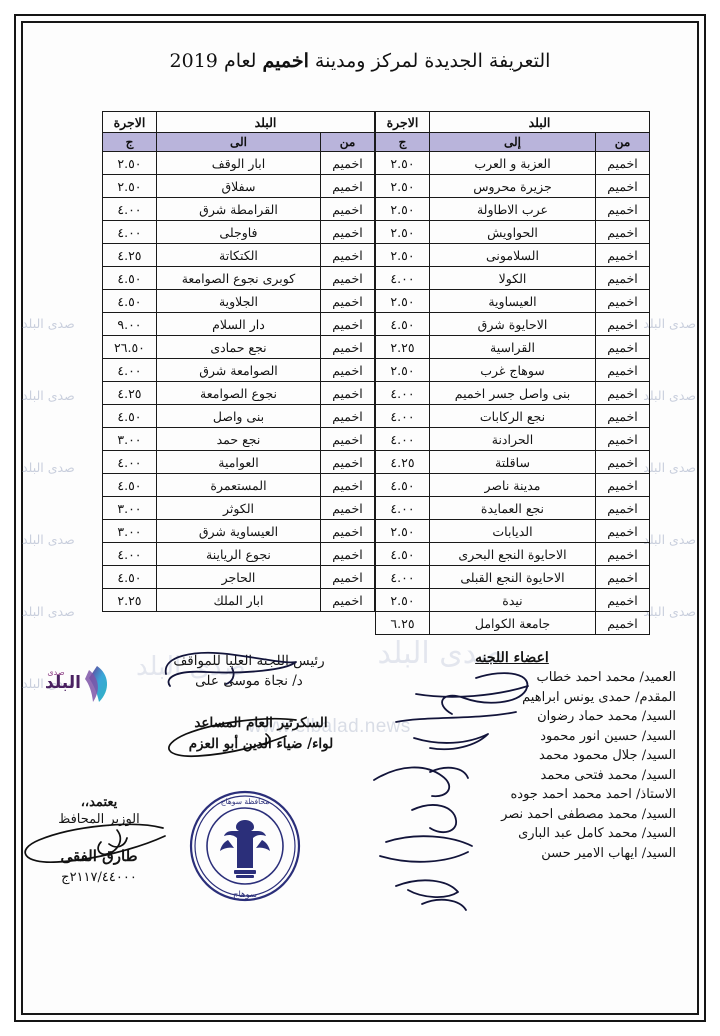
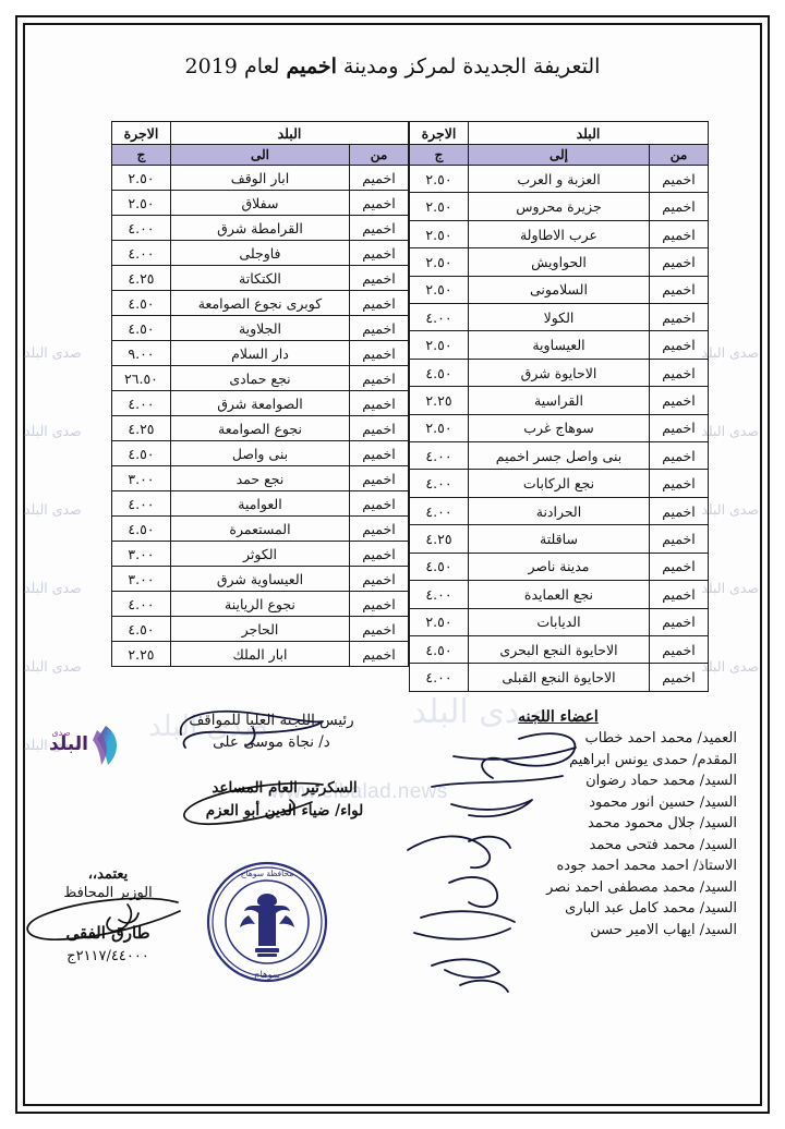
  صدى البلد
  صدى البلد
  صدى البلد
  صدى البلد
  صدى البلد
  صدى البلد
  صدى البلد
  صدى البلد
  صدى البلد
  صدى البلد
  صدى البلد
  صدى البلد
  صدى البلد
  التعريفة الجديدة لمركز ومدينة اخميم لعام 2019
  البلد	الاجرة
  من	إلى	ج
  اخميم	العزبة و العرب	٢.٥٠
  اخميم	جزيرة محروس	٢.٥٠
  اخميم	عرب الاطاولة	٢.٥٠
  اخميم	الحواويش	٢.٥٠
  اخميم	السلامونى	٢.٥٠
  اخميم	الكولا	٤.٠٠
  اخميم	العيساوية	٢.٥٠
  اخميم	الاحايوة شرق	٤.٥٠
  اخميم	القراسية	٢.٢٥
  اخميم	سوهاج غرب	٢.٥٠
  اخميم	بنى واصل جسر اخميم	٤.٠٠
  اخميم	نجع الركابات	٤.٠٠
  اخميم	الحرادنة	٤.٠٠
  اخميم	ساقلتة	٤.٢٥
  اخميم	مدينة ناصر	٤.٥٠
  اخميم	نجع العمايدة	٤.٠٠
  اخميم	الديابات	٢.٥٠
  اخميم	الاحايوة النجع البحرى	٤.٥٠
  اخميم	الاحايوة النجع القبلى	٤.٠٠
- اخميم	نيدة	٢.٥٠
- اخميم	جامعة الكوامل	٦.٢٥
  البلد	الاجرة
  من	الى	ج
  اخميم	ابار الوقف	٢.٥٠
  اخميم	سفلاق	٢.٥٠
  اخميم	القرامطة شرق	٤.٠٠
  اخميم	فاوجلى	٤.٠٠
  اخميم	الكتكاتة	٤.٢٥
  اخميم	كوبرى نجوع الصوامعة	٤.٥٠
  اخميم	الجلاوية	٤.٥٠
  اخميم	دار السلام	٩.٠٠
  اخميم	نجع حمادى	٢٦.٥٠
  اخميم	الصوامعة شرق	٤.٠٠
  اخميم	نجوع الصوامعة	٤.٢٥
  اخميم	بنى واصل	٤.٥٠
  اخميم	نجع حمد	٣.٠٠
  اخميم	العوامية	٤.٠٠
  اخميم	المستعمرة	٤.٥٠
  اخميم	الكوثر	٣.٠٠
  اخميم	العيساوية شرق	٣.٠٠
  اخميم	نجوع الرياينة	٤.٠٠
  اخميم	الحاجر	٤.٥٠
  اخميم	ابار الملك	٢.٢٥
  البلد
  صدى
  رئيس انه العليا للمواقف
  د/ نجاة موسى على
  السكرتير العام الساعد
  لواء/ ضياء اين أبو العزم
  اعضاء اللجنه
  العميد/ محمد احمد خطاب
  المقدم/ حمدى يونس ابراهيم
  السيد/ محمد حماد رضوان
  السيد/ حسين انور محمود
  السيد/ جلال محمود محمد
  السيد/ محمد فتحى محمد
  الاستاذ/ احمد محمد احمد جوده
  السيد/ محمد مصطفى احمد نصر
  السيد/ محمد كامل عبد البارى
  السيد/ ايهاب الامير حسن
  يعتمد،،
  الوزير المحافظ
  طارق الفقى
  ٢١١٧/٤٤٠٠٠ج
  محافظة سوهاج
  سوهاج
  www.elbalad.news
